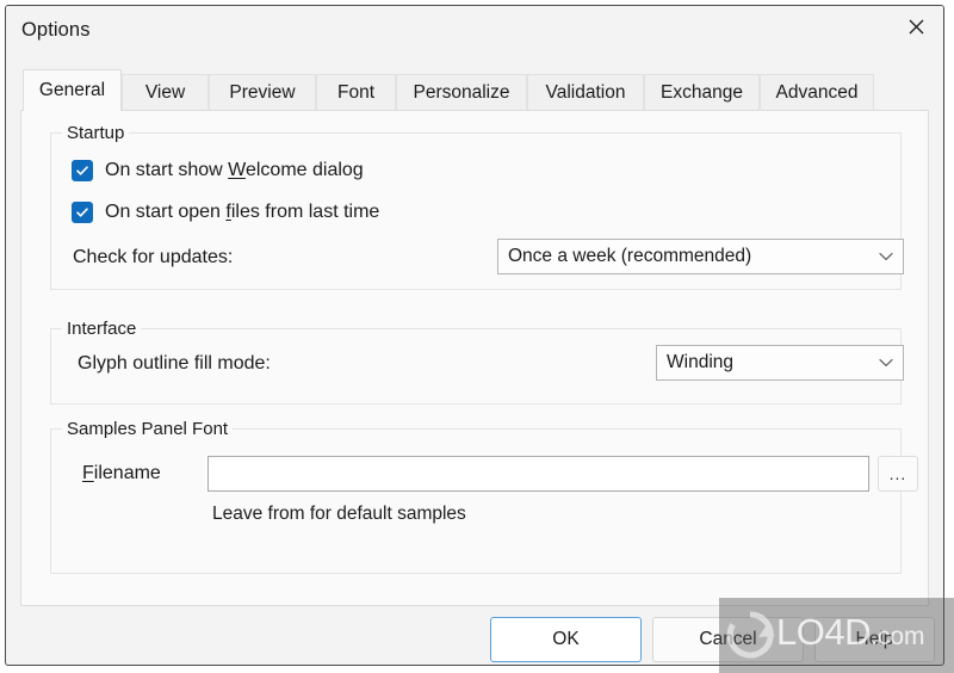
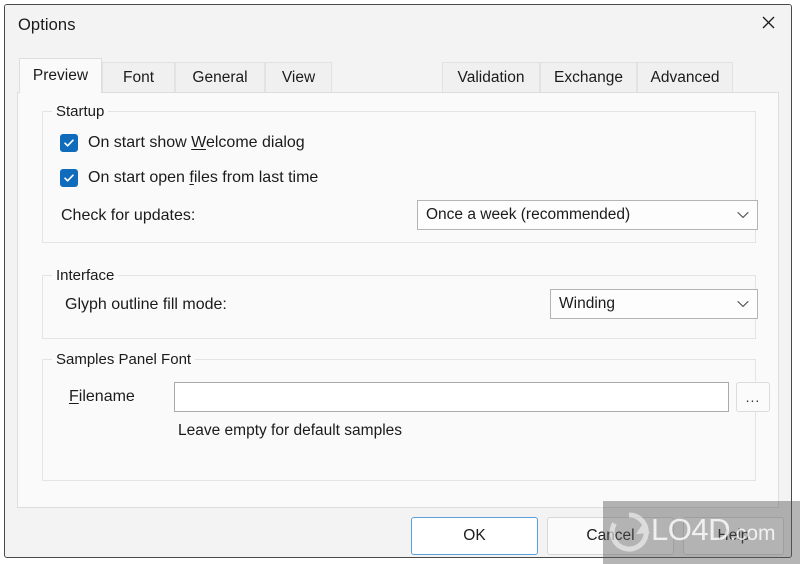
  Options
- General
+ Preview
- View
+ Font
- Preview
+ General
- Font
+ View
- Personalize
  Validation
  Exchange
  Advanced
  Startup
  On start show Welcome dialog
  On start open files from last time
  Check for updates:
  Once a week (recommended)
  Interface
  Glyph outline fill mode:
  Winding
  Samples Panel Font
  Filename
  ...
- Leave from for default samples
+ Leave empty for default samples
  OK
  Cancel
  Help
  LO4D.com
